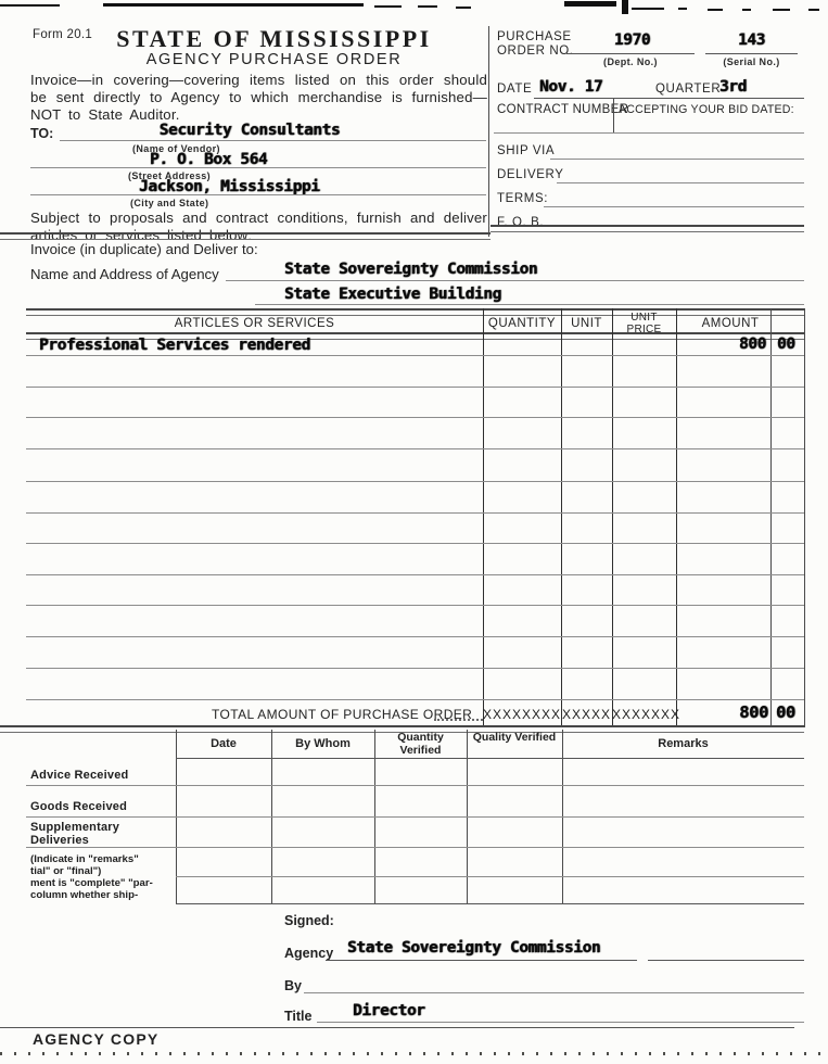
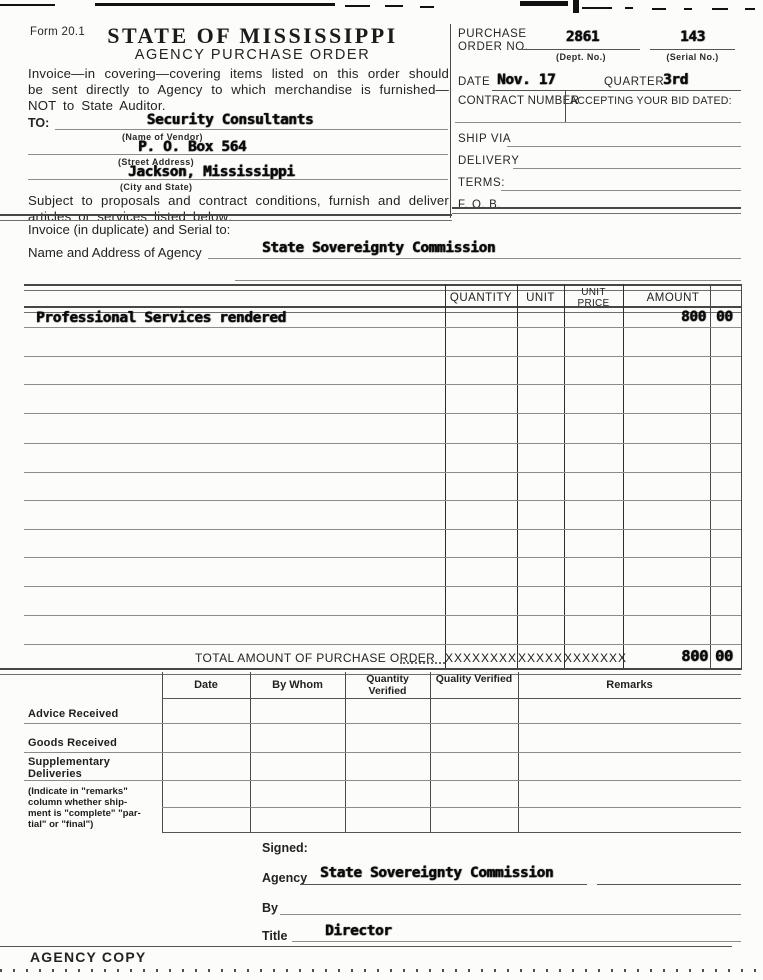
  Form 20.1
  STATE OF MISSISSIPPI
  AGENCY PURCHASE ORDER
  Invoice—in covering—covering items listed on this order should be sent directly to Agency to which merchandise is furnished—NOT to State Auditor.
  TO:
  Security Consultants
  (Name of Vendor)
  P. O. Box 564
  (Street Address)
  Jackson, Mississippi
  (City and State)
  Subject to proposals and contract conditions, furnish and deliver articles or services listed below:
  PURCHASE
  ORDER NO.
- 1970
+ 2861
  (Dept. No.)
  143
  (Serial No.)
  DATE
  Nov. 17
  QUARTER
  3rd
  CONTRACT NUMBER
  ACCEPTING YOUR BID DATED:
  SHIP VIA
  DELIVERY
  TERMS:
  F. O. B.
- Invoice (in duplicate) and Deliver to:
+ Invoice (in duplicate) and Serial to:
  Name and Address of Agency
  State Sovereignty Commission
- State Executive Building
- ARTICLES OR SERVICES
  QUANTITY
  UNIT
  UNIT PRICE
  AMOUNT
  Professional Services rendered
  800
  00
  TOTAL AMOUNT OF PURCHASE ORDER
  XXXXXXXX
  XXXXX
  XXXXXXX
  800
  00
  Date
  By Whom
  Quantity Verified
  Quality Verified
  Remarks
  Advice Received
  Goods Received
  Supplementary Deliveries
  (Indicate in "remarks"
- tial" or "final")
+ column whether ship-
  ment is "complete" "par-
- column whether ship-
+ tial" or "final")
  Signed:
  Agency
  State Sovereignty Commission
  By
  Title
  Director
  AGENCY COPY
